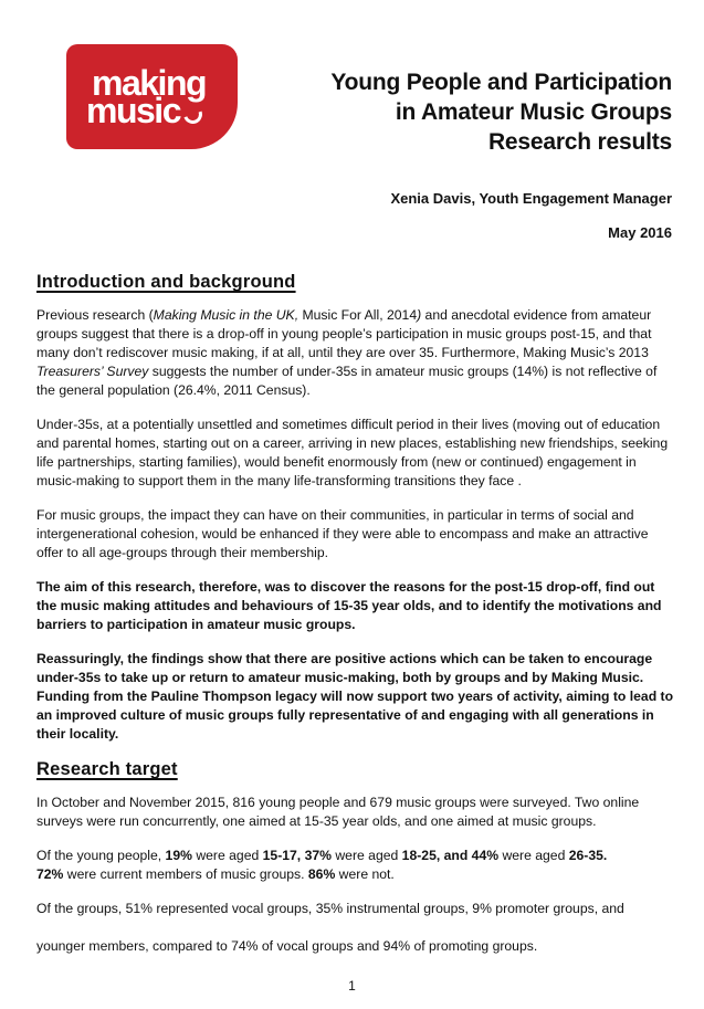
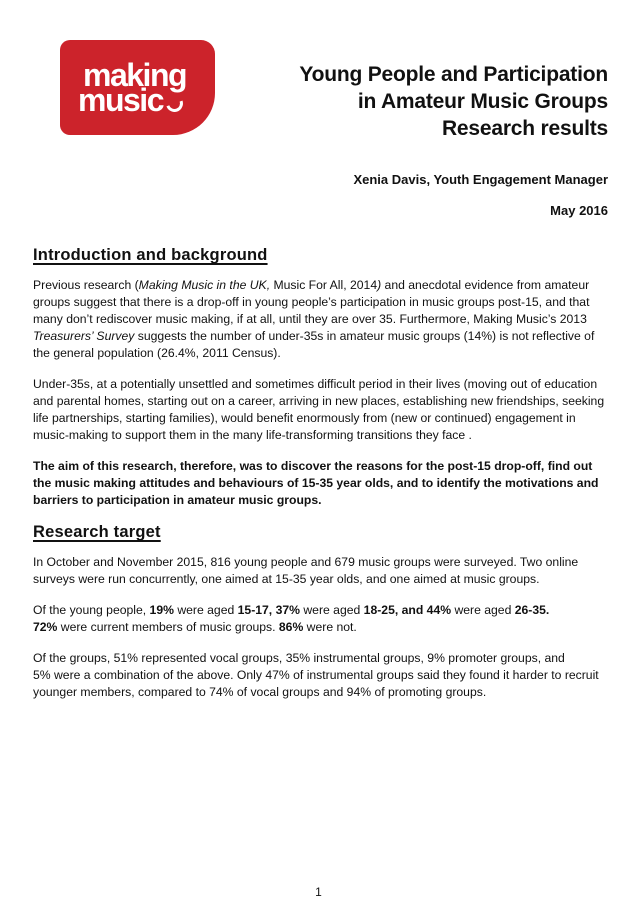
  making
  music
  Young People and Participation
  in Amateur Music Groups
  Research results
  Xenia Davis, Youth Engagement Manager
  May 2016
  Introduction and background
  Previous research (Making Music in the UK, Music For All, 2014) and anecdotal evidence from amateur
  groups suggest that there is a drop-off in young people’s participation in music groups post-15, and that
  many don’t rediscover music making, if at all, until they are over 35. Furthermore, Making Music’s 2013
  Treasurers’ Survey suggests the number of under-35s in amateur music groups (14%) is not reflective of
  the general population (26.4%, 2011 Census).
  Under-35s, at a potentially unsettled and sometimes difficult period in their lives (moving out of education
  and parental homes, starting out on a career, arriving in new places, establishing new friendships, seeking
  life partnerships, starting families), would benefit enormously from (new or continued) engagement in
  music-making to support them in the many life-transforming transitions they face .
- For music groups, the impact they can have on their communities, in particular in terms of social and
- intergenerational cohesion, would be enhanced if they were able to encompass and make an attractive
- offer to all age-groups through their membership.
  The aim of this research, therefore, was to discover the reasons for the post-15 drop-off, find out
  the music making attitudes and behaviours of 15-35 year olds, and to identify the motivations and
  barriers to participation in amateur music groups.
- Reassuringly, the findings show that there are positive actions which can be taken to encourage
- under-35s to take up or return to amateur music-making, both by groups and by Making Music.
- Funding from the Pauline Thompson legacy will now support two years of activity, aiming to lead to
- an improved culture of music groups fully representative of and engaging with all generations in
- their locality.
  Research target
  In October and November 2015, 816 young people and 679 music groups were surveyed. Two online
  surveys were run concurrently, one aimed at 15-35 year olds, and one aimed at music groups.
  Of the young people, 19% were aged 15-17, 37% were aged 18-25, and 44% were aged 26-35.
  72% were current members of music groups. 86% were not.
  Of the groups, 51% represented vocal groups, 35% instrumental groups, 9% promoter groups, and
+ 5% were a combination of the above. Only 47% of instrumental groups said they found it harder to recruit
  younger members, compared to 74% of vocal groups and 94% of promoting groups.
  1
